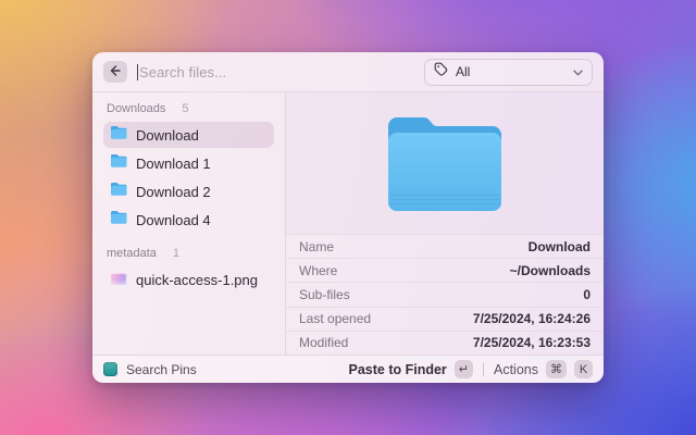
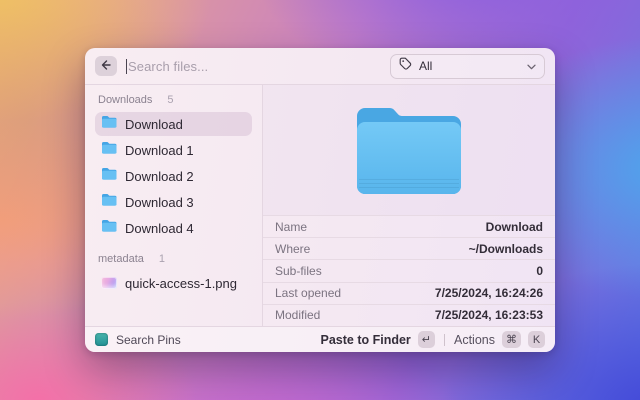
  Search files...
  All
  Downloads
  5
  Download
  Download 1
  Download 2
+ Download 3
  Download 4
  metadata
  1
  quick-access-1.png
  Name
  Download
  Where
  ~/Downloads
  Sub-files
  0
  Last opened
  7/25/2024, 16:24:26
  Modified
  7/25/2024, 16:23:53
  Search Pins
  Paste to Finder
  ↵
  Actions
  ⌘
  K
